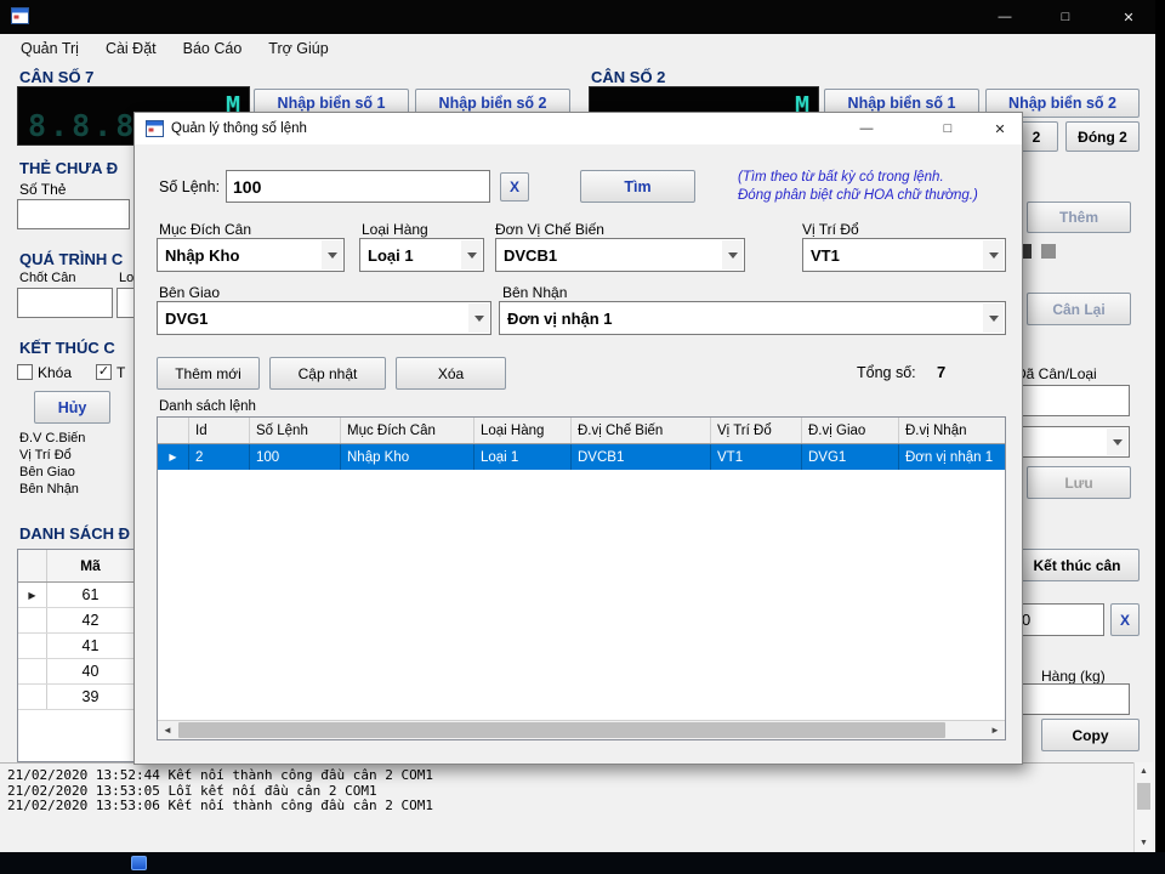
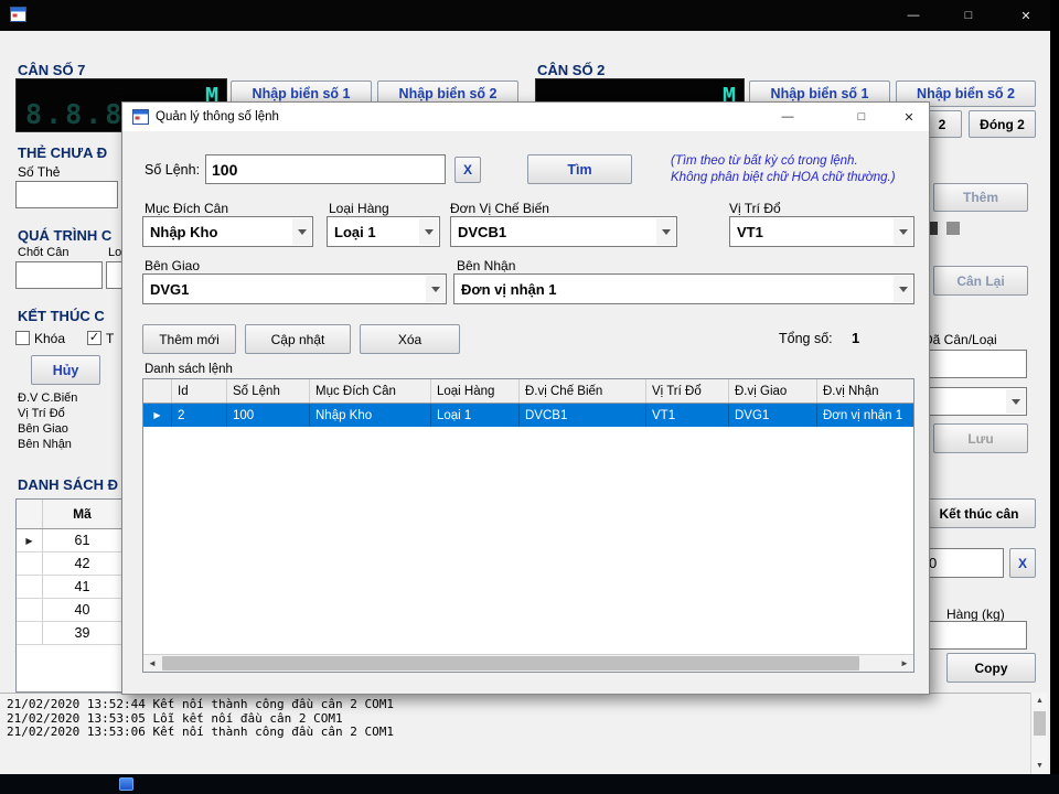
  —
  □
  ✕
- Quản Trị
- Cài Đặt
- Báo Cáo
- Trợ Giúp
  CÂN SỐ 7
  8.8.8
  M
  Nhập biển số 1
  Nhập biển số 2
  CÂN SỐ 2
  M
  Nhập biển số 1
  Nhập biển số 2
  2
  Đóng 2
  THẺ CHƯA Đ
  Số Thẻ
  QUÁ TRÌNH C
  Chốt Cân
  Lo
  KẾT THÚC C
  Khóa
  ✓
  T
  Hủy
  Đ.V C.Biến
  Vị Trí Đổ
  Bên Giao
  Bên Nhận
  DANH SÁCH Đ
  Mã
  ▶
  61
  42
  41
  40
  39
  Thêm
  Cân Lại
  ã Cân/Loại
  Lưu
  Kết thúc cân
  0
  X
  Hàng (kg)
  Copy
  21/02/2020 13:52:44 Kết nối thành công đầu cân 2 COM1
  21/02/2020 13:53:05 Lỗi kết nối đầu cân 2 COM1
  21/02/2020 13:53:06 Kết nối thành công đầu cân 2 COM1
  Quản lý thông số lệnh
  —
  □
  ✕
  Số Lệnh:
  100
  X
  Tìm
  (Tìm theo từ bất kỳ có trong lệnh.
- Đóng phân biệt chữ HOA chữ thường.)
+ Không phân biệt chữ HOA chữ thường.)
  Mục Đích Cân
  Loại Hàng
  Đơn Vị Chế Biến
  Vị Trí Đổ
  Nhập Kho
  Loại 1
  DVCB1
  VT1
  Bên Giao
  Bên Nhận
  DVG1
  Đơn vị nhận 1
  Thêm mới
  Cập nhật
  Xóa
  Tổng số:
- 7
+ 1
  Danh sách lệnh
  Id
  Số Lệnh
  Mục Đích Cân
  Loại Hàng
  Đ.vị Chế Biến
  Vị Trí Đổ
  Đ.vị Giao
  Đ.vị Nhận
  ▶
  2
  100
  Nhập Kho
  Loại 1
  DVCB1
  VT1
  DVG1
  Đơn vị nhận 1
  ◄
  ►
